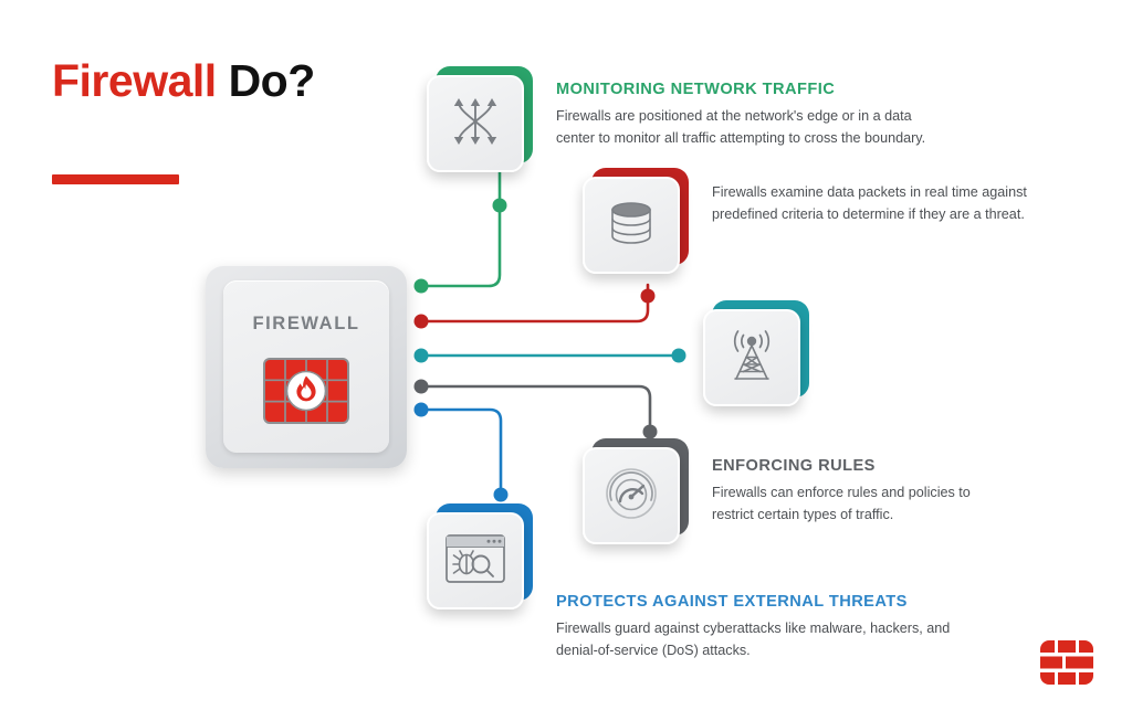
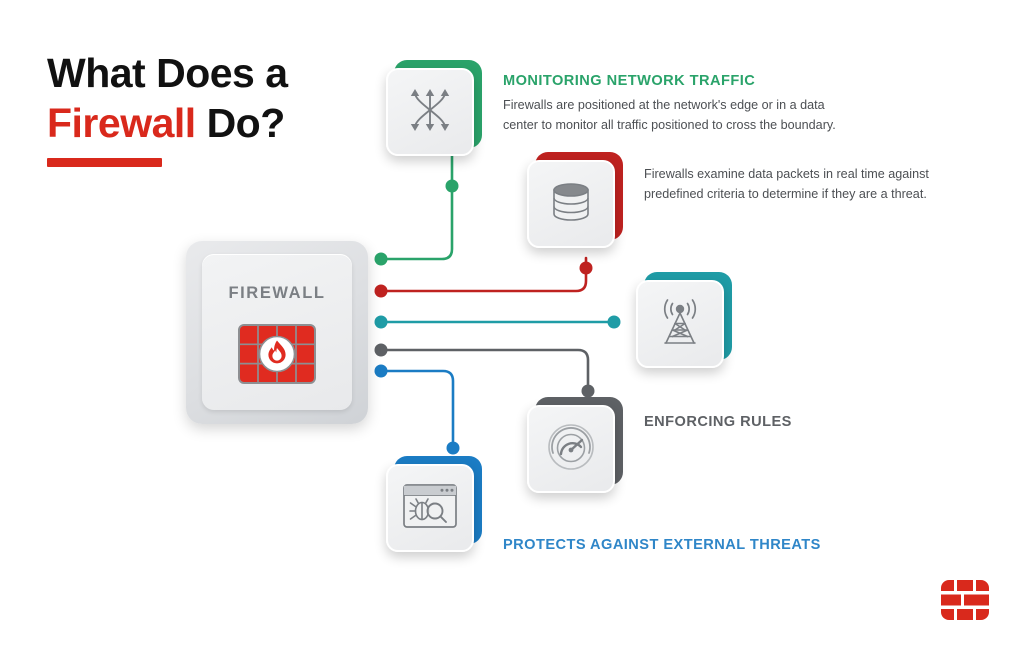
+ What Does a
  Firewall Do?
  FIREWALL
  MONITORING NETWORK TRAFFIC
- Firewalls are positioned at the network's edge or in a data center to monitor all traffic attempting to cross the boundary.
+ Firewalls are positioned at the network's edge or in a data center to monitor all traffic positioned to cross the boundary.
  Firewalls examine data packets in real time against predefined criteria to determine if they are a threat.
  ENFORCING RULES
- Firewalls can enforce rules and policies to restrict certain types of traffic.
  PROTECTS AGAINST EXTERNAL THREATS
- Firewalls guard against cyberattacks like malware, hackers, and denial-of-service (DoS) attacks.
